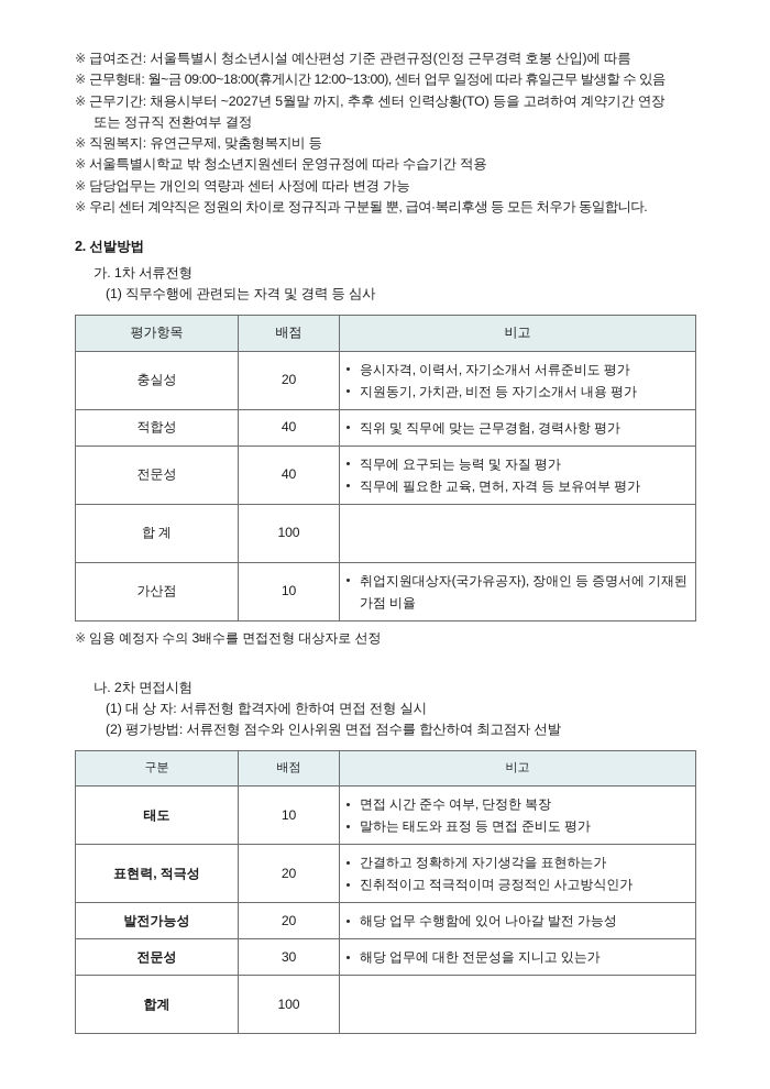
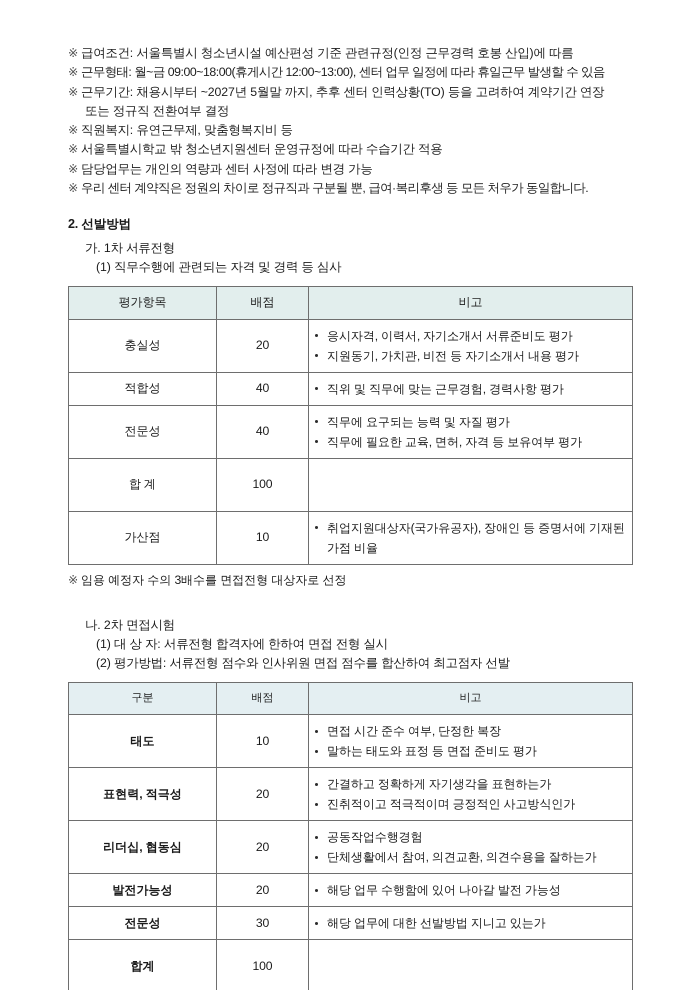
  ※ 급여조건: 서울특별시 청소년시설 예산편성 기준 관련규정(인정 근무경력 호봉 산입)에 따름
  ※ 근무형태: 월~금 09:00~18:00(휴게시간 12:00~13:00), 센터 업무 일정에 따라 휴일근무 발생할 수 있음
  ※ 근무기간: 채용시부터 ~2027년 5월말 까지, 추후 센터 인력상황(TO) 등을 고려하여 계약기간 연장
  또는 정규직 전환여부 결정
  ※ 직원복지: 유연근무제, 맞춤형복지비 등
  ※ 서울특별시학교 밖 청소년지원센터 운영규정에 따라 수습기간 적용
  ※ 담당업무는 개인의 역량과 센터 사정에 따라 변경 가능
  ※ 우리 센터 계약직은 정원의 차이로 정규직과 구분될 뿐, 급여·복리후생 등 모든 처우가 동일합니다.
  2. 선발방법
  가. 1차 서류전형
  (1) 직무수행에 관련되는 자격 및 경력 등 심사
  평가항목	배점	비고
  충실성	20	응시자격, 이력서, 자기소개서 서류준비도 평가지원동기, 가치관, 비전 등 자기소개서 내용 평가
  적합성	40	직위 및 직무에 맞는 근무경험, 경력사항 평가
  전문성	40	직무에 요구되는 능력 및 자질 평가직무에 필요한 교육, 면허, 자격 등 보유여부 평가
  합계	100
  가산점	10	취업지원대상자(국가유공자), 장애인 등 증명서에 기재된 가점 비율
  ※ 임용 예정자 수의 3배수를 면접전형 대상자로 선정
  나. 2차 면접시험
  (1) 대 상 자: 서류전형 합격자에 한하여 면접 전형 실시
  (2) 평가방법: 서류전형 점수와 인사위원 면접 점수를 합산하여 최고점자 선발
  구분	배점	비고
  태도	10	면접 시간 준수 여부, 단정한 복장말하는 태도와 표정 등 면접 준비도 평가
  표현력, 적극성	20	간결하고 정확하게 자기생각을 표현하는가진취적이고 적극적이며 긍정적인 사고방식인가
+ 리더십, 협동심	20	공동작업수행경험단체생활에서 참여, 의견교환, 의견수용을 잘하는가
  발전가능성	20	해당 업무 수행함에 있어 나아갈 발전 가능성
- 전문성	30	해당 업무에 대한 전문성을 지니고 있는가
+ 전문성	30	해당 업무에 대한 선발방법 지니고 있는가
  합계	100
